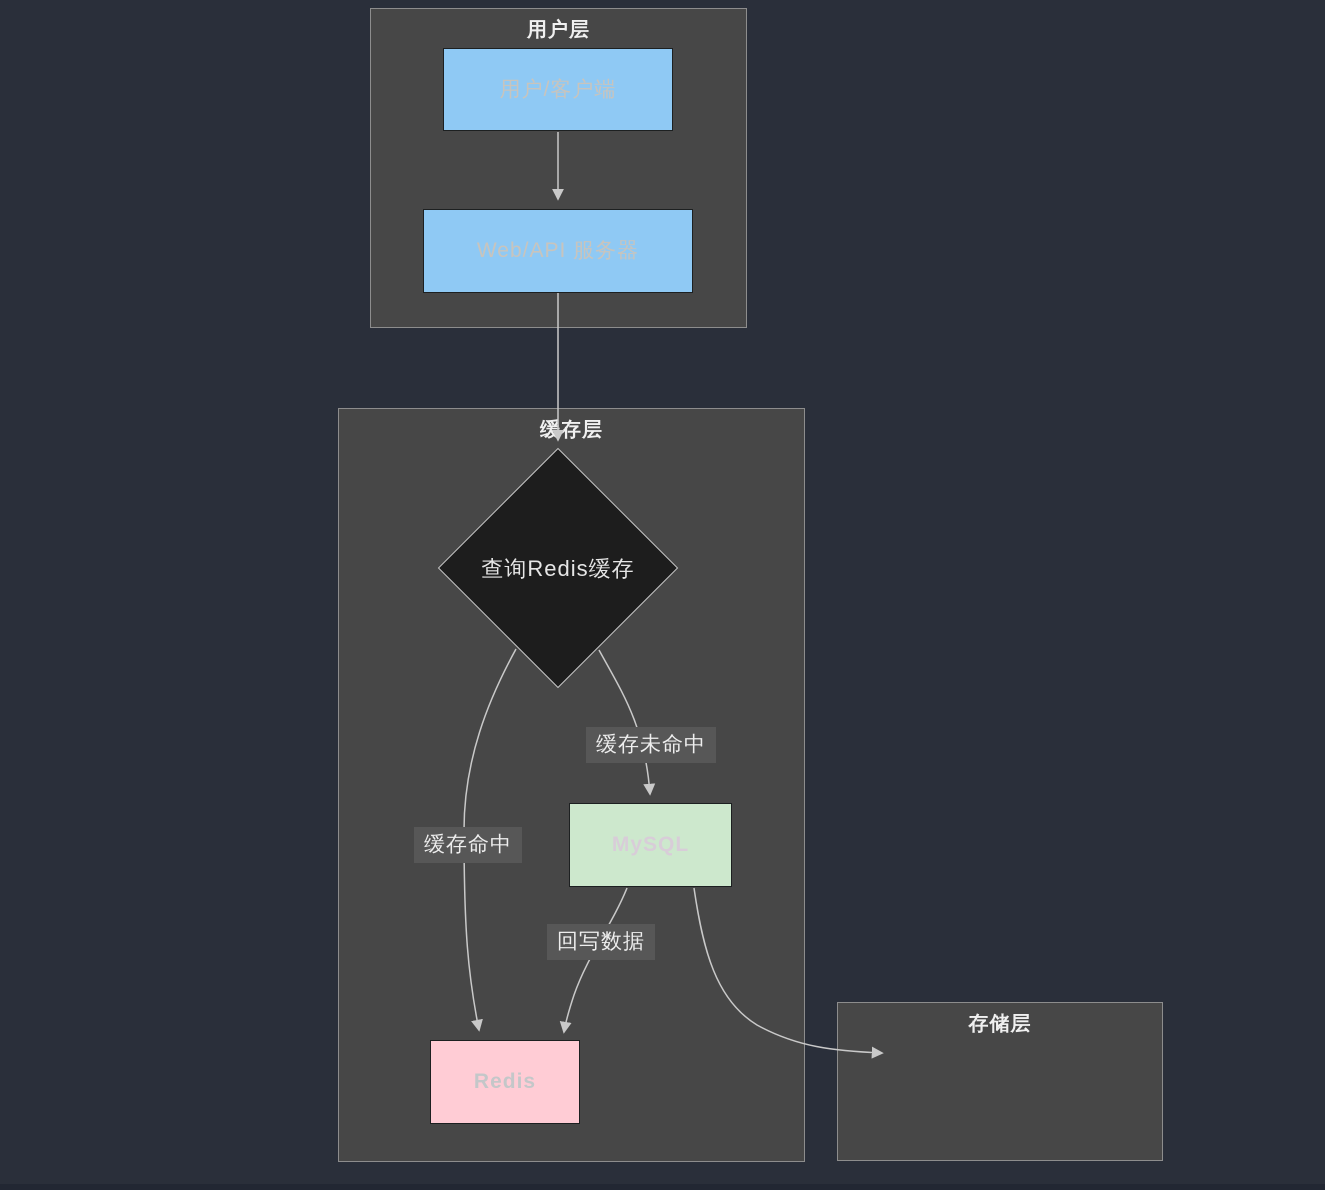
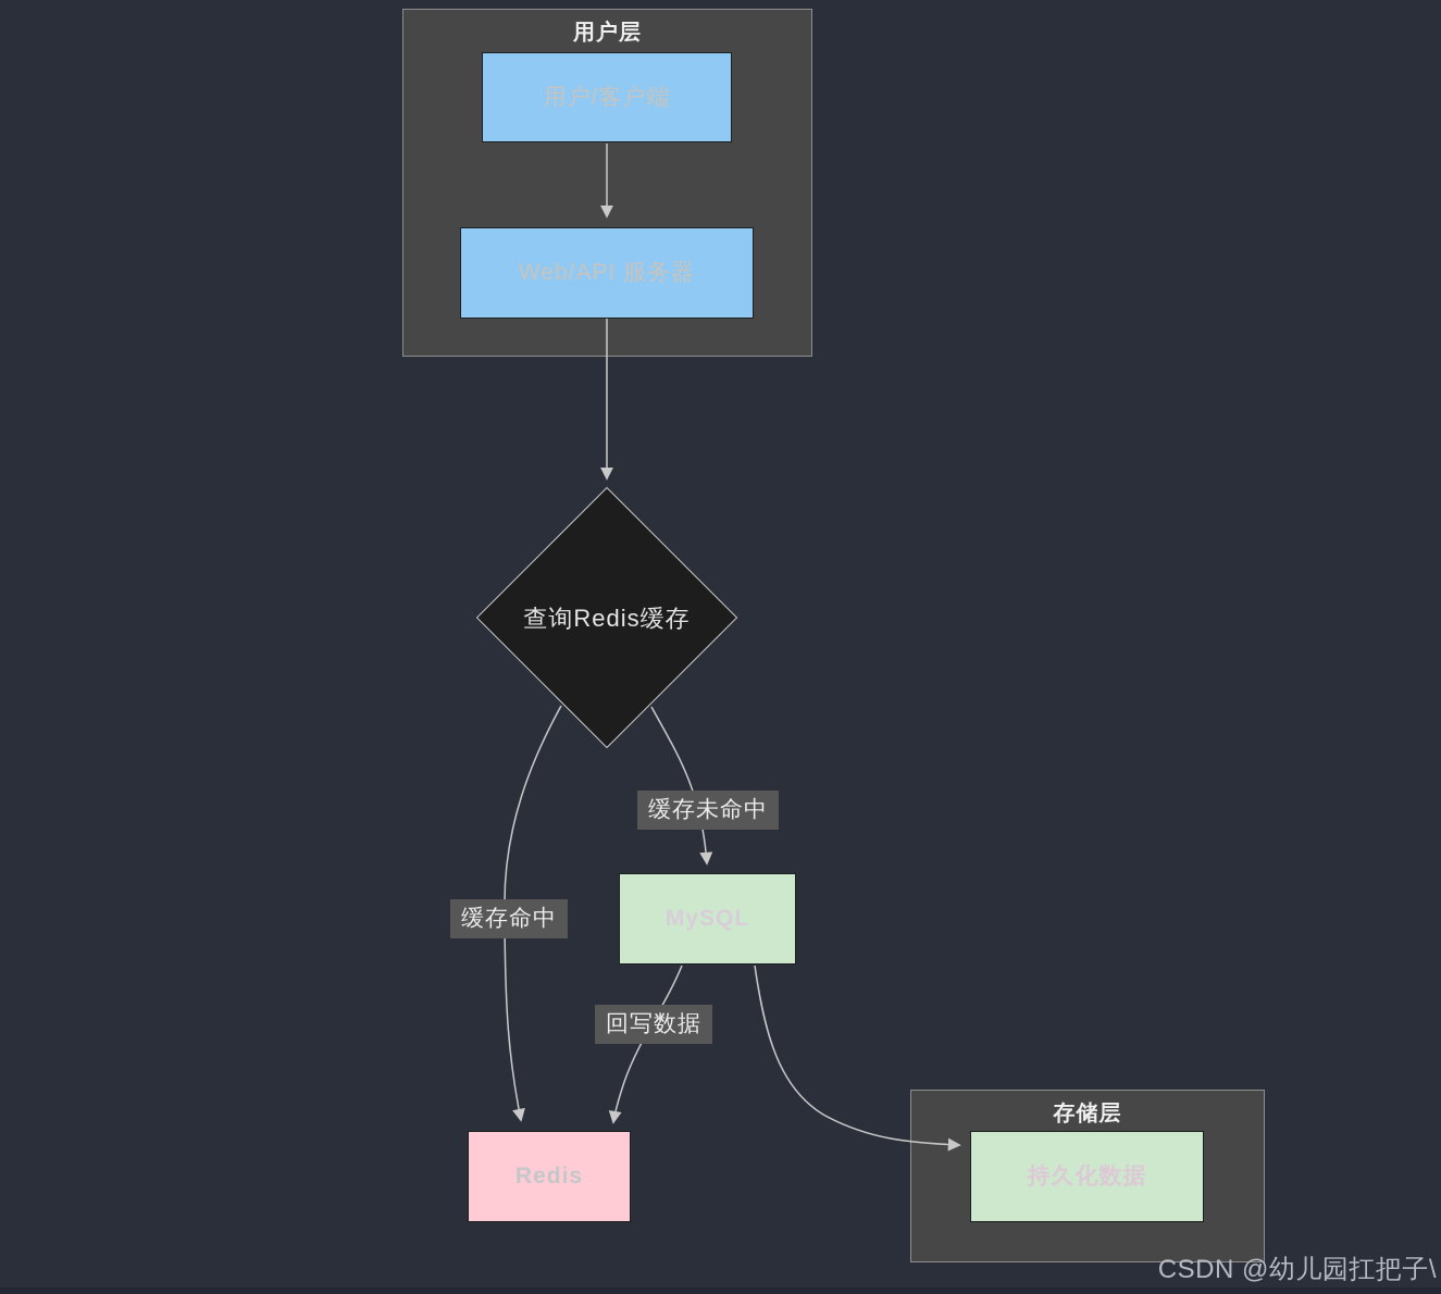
  用户层
- 缓存层
  存储层
  用户/客户端
  Web/API 服务器
  查询Redis缓存
  MySQL
  Redis
+ 持久化数据
  缓存未命中
  缓存命中
  回写数据
+ CSDN @幼儿园扛把子\
